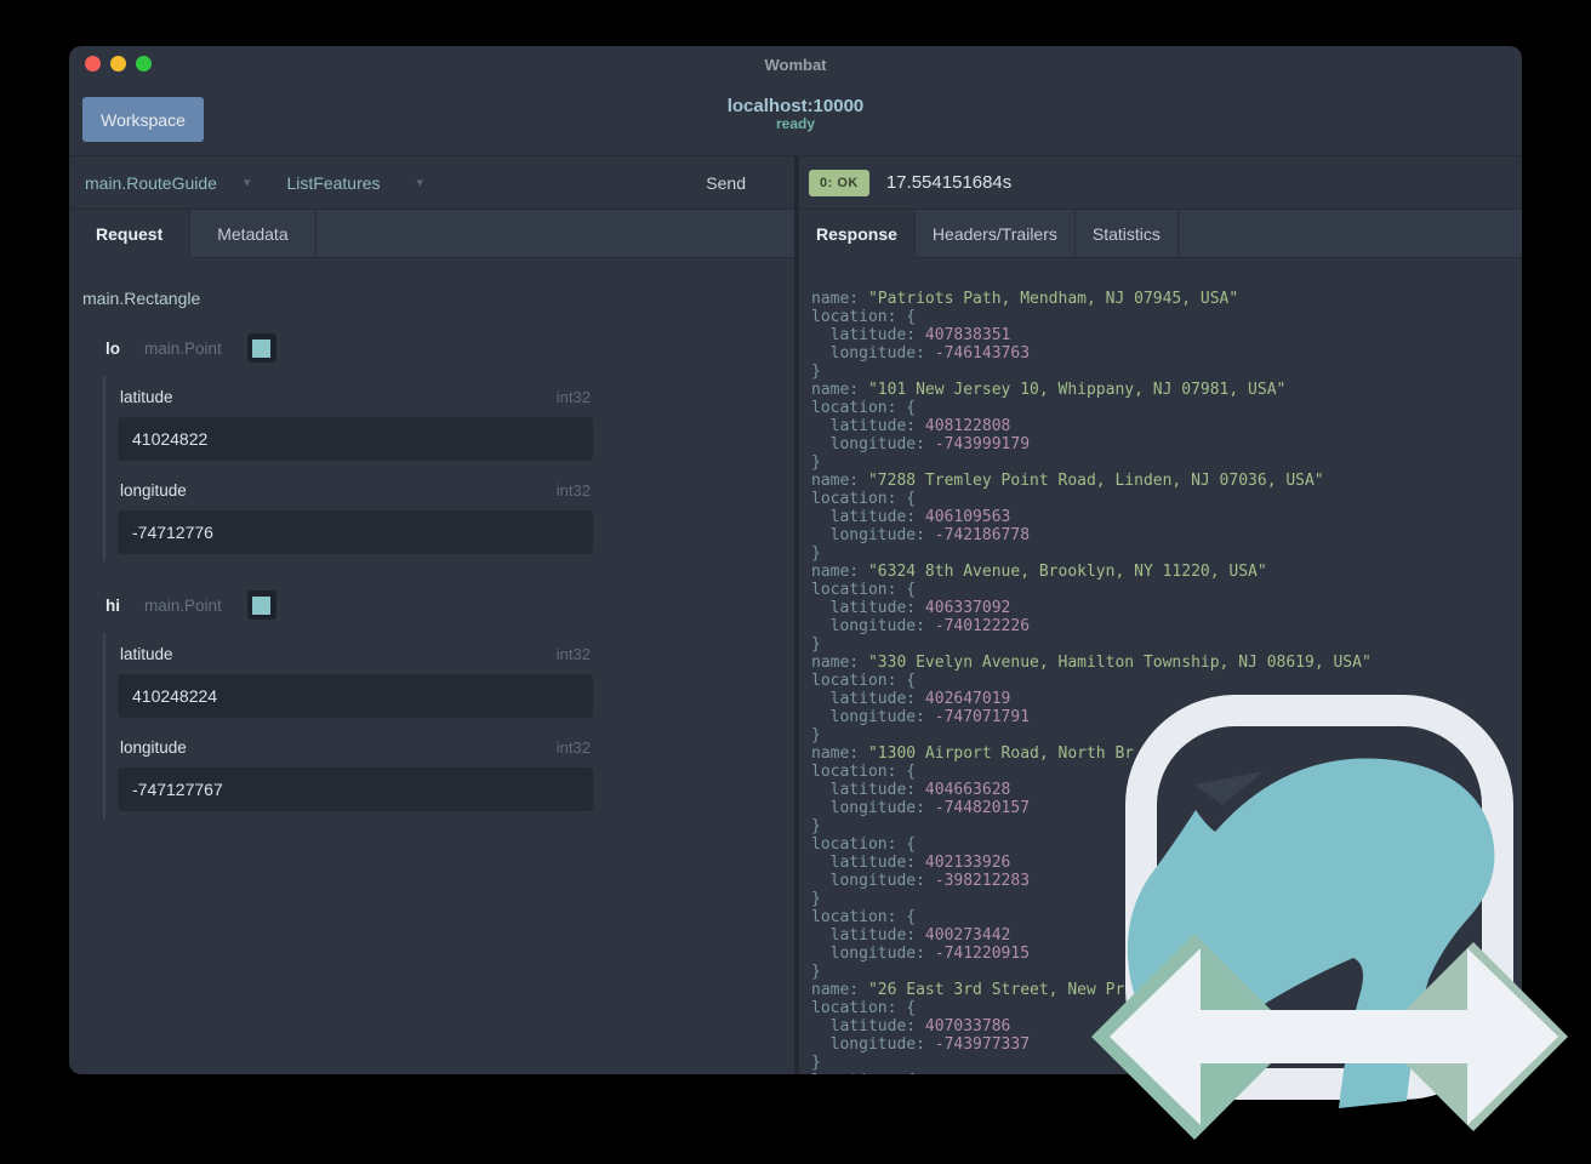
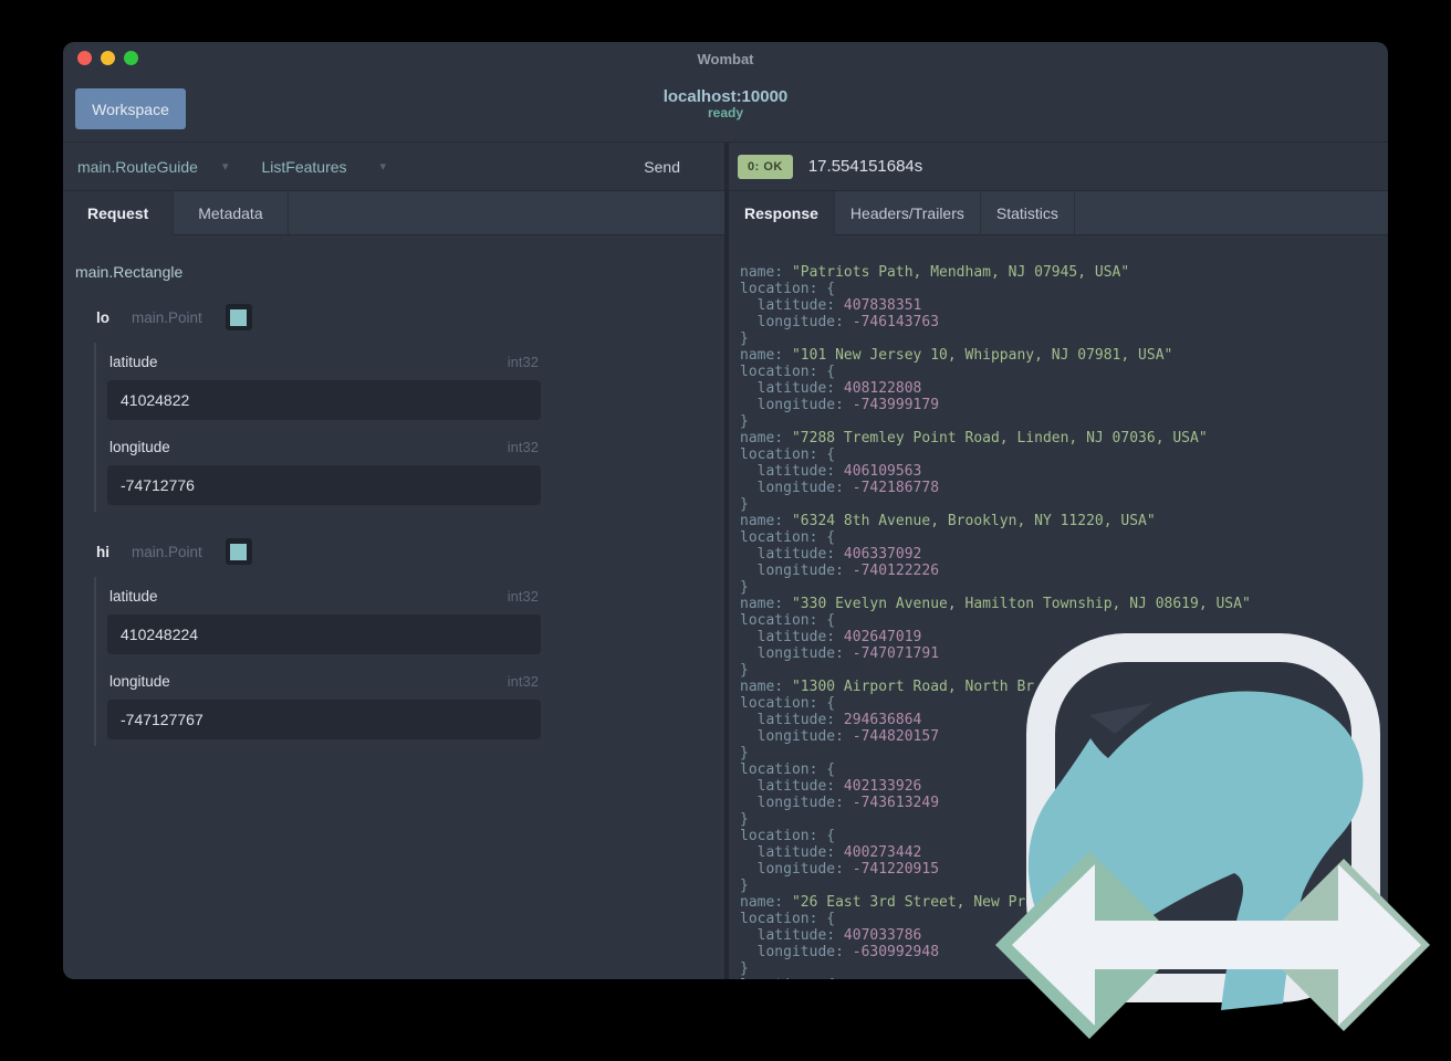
  Wombat
  Workspace
  localhost:10000
  ready
  main.RouteGuide
  ▾
  ListFeatures
  ▾
  Send
  Request
  Metadata
  main.Rectangle
  lo
  main.Point
  latitude
  int32
  41024822
  longitude
  int32
  -74712776
  hi
  main.Point
  latitude
  int32
  410248224
  longitude
  int32
  -747127767
  0: OK
  17.554151684s
  Response
  Headers/Trailers
  Statistics
  name: "Patriots Path, Mendham, NJ 07945, USA"
  location: {
  latitude: 407838351
  longitude: -746143763
  }
  name: "101 New Jersey 10, Whippany, NJ 07981, USA"
  location: {
  latitude: 408122808
  longitude: -743999179
  }
  name: "7288 Tremley Point Road, Linden, NJ 07036, USA"
  location: {
  latitude: 406109563
  longitude: -742186778
  }
  name: "6324 8th Avenue, Brooklyn, NY 11220, USA"
  location: {
  latitude: 406337092
  longitude: -740122226
  }
  name: "330 Evelyn Avenue, Hamilton Township, NJ 08619, USA"
  location: {
  latitude: 402647019
  longitude: -747071791
  }
  name: "1300 Airport Road, North Br
  location: {
- latitude: 404663628
+ latitude: 294636864
  longitude: -744820157
  }
  location: {
  latitude: 402133926
- longitude: -398212283
+ longitude: -743613249
  }
  location: {
  latitude: 400273442
  longitude: -741220915
  }
  name: "26 East 3rd Street, New Pr
  location: {
  latitude: 407033786
- longitude: -743977337
+ longitude: -630992948
  }
